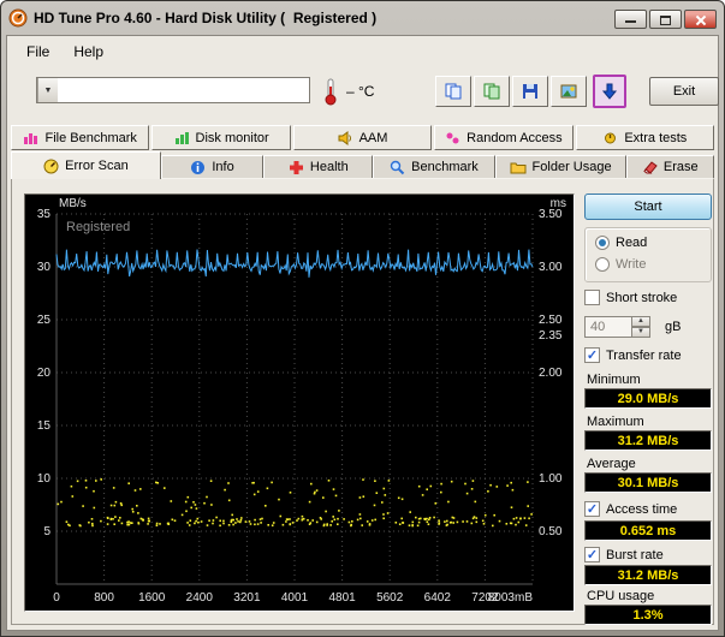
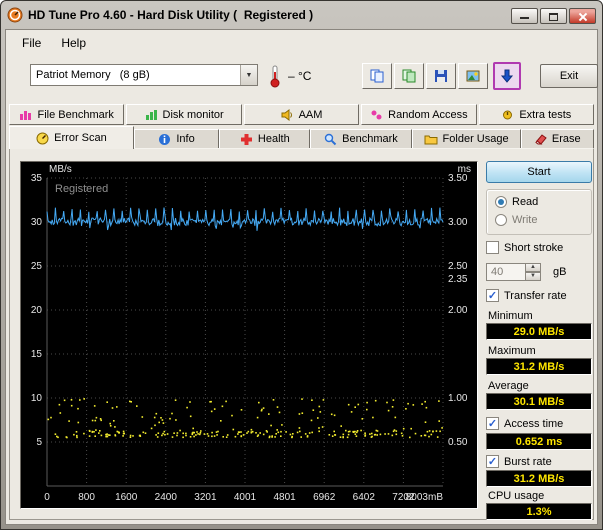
  HD Tune Pro 4.60 - Hard Disk Utility ( Registered )
  File
  Help
+ Patriot Memory (8 gB)
  – °C
  Exit
  File Benchmark
  Disk monitor
  AAM
  Random Access
  Extra tests
  Error Scan
  Info
  Health
  Benchmark
  Folder Usage
  Erase
  0
  800
  1600
  2400
  3201
  4001
  4801
- 5602
+ 6962
  6402
  7202
  8003mB
  35
  30
  25
  20
  15
  10
  5
  3.50
  3.00
  2.50
  2.00
  2.35
  1.00
  0.50
  MB/s
  ms
  Registered
  Start
  Read
  Write
  Short stroke
  40
  gB
  ✓
  Transfer rate
  Minimum
  29.0 MB/s
  Maximum
  31.2 MB/s
  Average
  30.1 MB/s
  ✓
  Access time
  0.652 ms
  ✓
  Burst rate
  31.2 MB/s
  CPU usage
  1.3%
